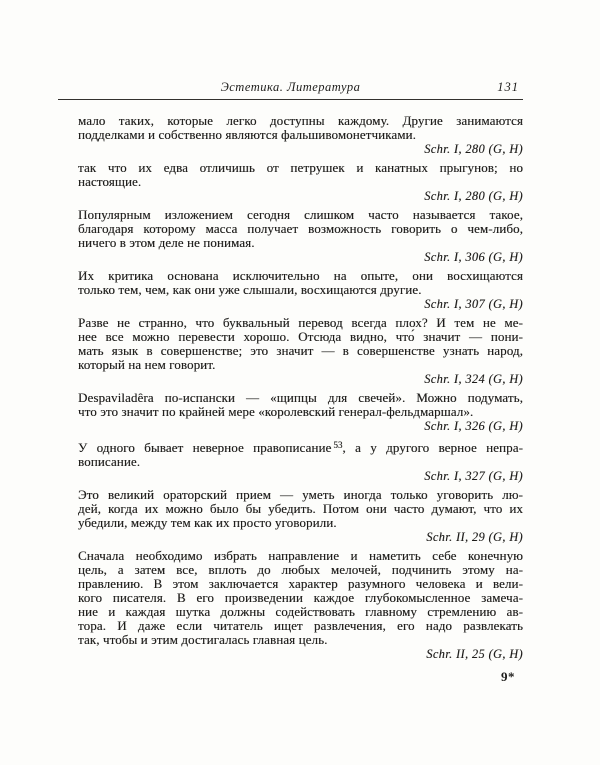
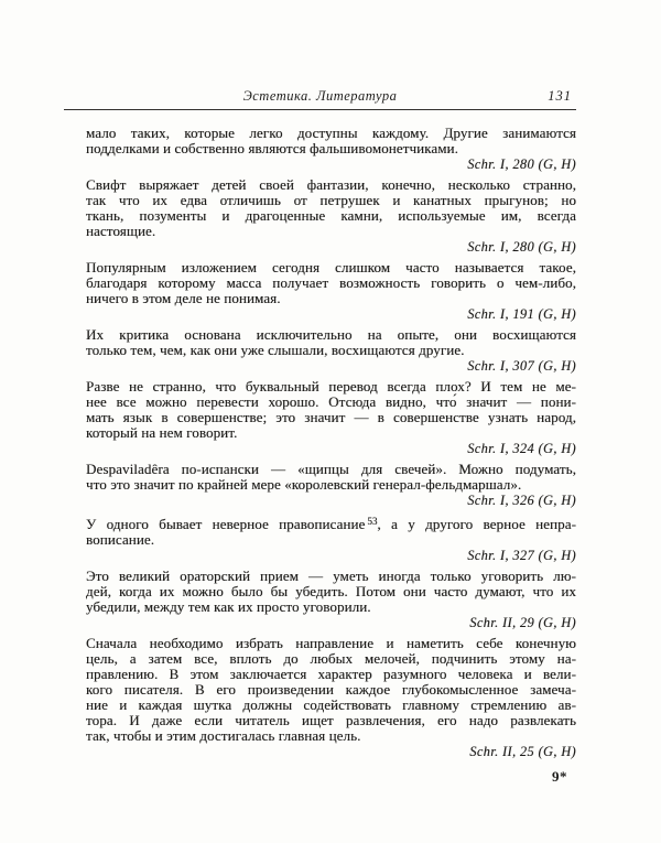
  Эстетика. Литература
  131
  мало таких, которые легко доступны каждому. Другие занимаются
  подделками и собственно являются фальшивомонетчиками.
  Schr. I, 280 (G, H)
+ Свифт выряжает детей своей фантазии, конечно, несколько странно,
  так что их едва отличишь от петрушек и канатных прыгунов; но
+ ткань, позументы и драгоценные камни, используемые им, всегда
  настоящие.
  Schr. I, 280 (G, H)
  Популярным изложением сегодня слишком часто называется такое,
  благодаря которому масса получает возможность говорить о чем-либо,
  ничего в этом деле не понимая.
- Schr. I, 306 (G, H)
+ Schr. I, 191 (G, H)
  Их критика основана исключительно на опыте, они восхищаются
  только тем, чем, как они уже слышали, восхищаются другие.
  Schr. I, 307 (G, H)
  Разве не странно, что буквальный перевод всегда плох? И тем не ме-
  нее все можно перевести хорошо. Отсюда видно, что́ значит — пони-
  мать язык в совершенстве; это значит — в совершенстве узнать народ,
  который на нем говорит.
  Schr. I, 324 (G, H)
  Despaviladêra по-испански — «щипцы для свечей». Можно подумать,
  что это значит по крайней мере «королевский генерал-фельдмаршал».
  Schr. I, 326 (G, H)
  У одного бывает неверное правописание 53, а у другого верное непра-
  вописание.
  Schr. I, 327 (G, H)
  Это великий ораторский прием — уметь иногда только уговорить лю-
  дей, когда их можно было бы убедить. Потом они часто думают, что их
  убедили, между тем как их просто уговорили.
  Schr. II, 29 (G, H)
  Сначала необходимо избрать направление и наметить себе конечную
  цель, а затем все, вплоть до любых мелочей, подчинить этому на-
  правлению. В этом заключается характер разумного человека и вели-
  кого писателя. В его произведении каждое глубокомысленное замеча-
  ние и каждая шутка должны содействовать главному стремлению ав-
  тора. И даже если читатель ищет развлечения, его надо развлекать
  так, чтобы и этим достигалась главная цель.
  Schr. II, 25 (G, H)
  9*
